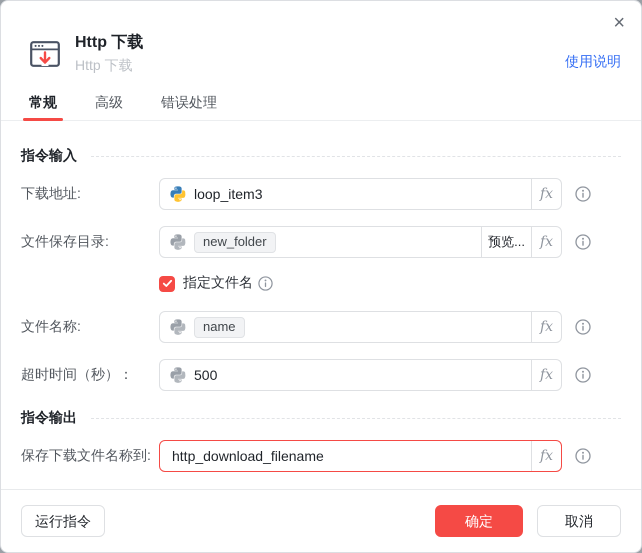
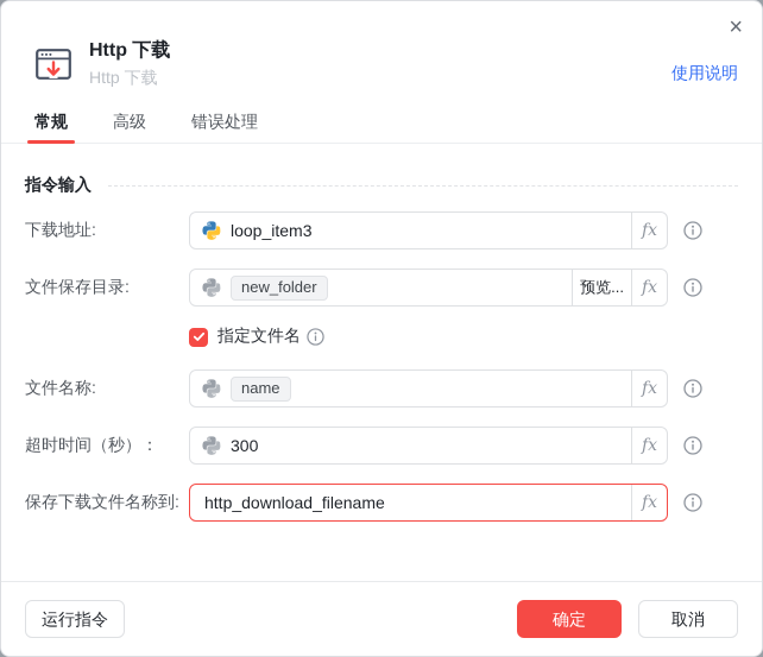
  ×
  Http 下载
  Http 下载
  使用说明
  常规
  高级
  错误处理
  指令输入
  下载地址:
  loop_item3
  fx
  文件保存目录:
  new_folder
  预览...
  fx
  指定文件名
  文件名称:
  name
  fx
  超时时间（秒）：
- 500
+ 300
  fx
- 指令输出
  保存下载文件名称到:
  http_download_filename
  fx
  运行指令
  确定
  取消
